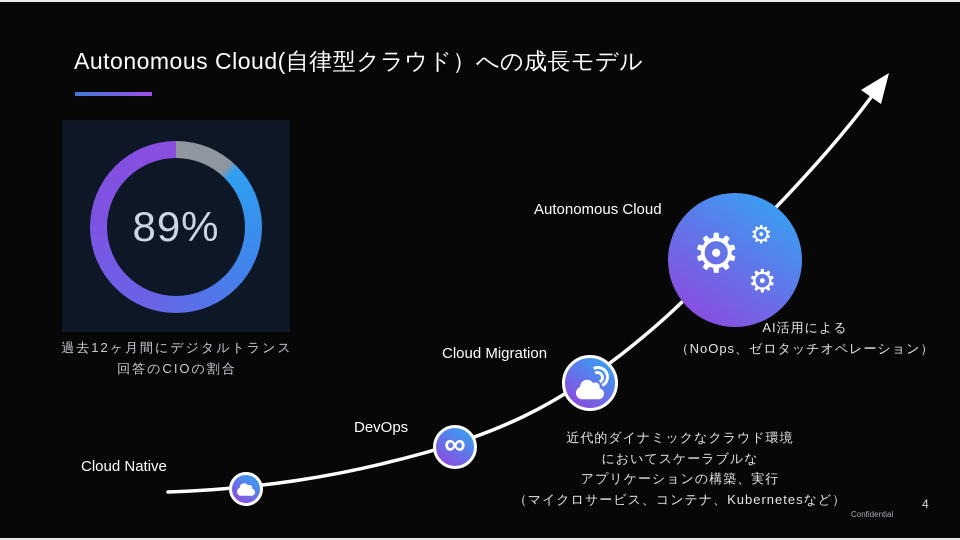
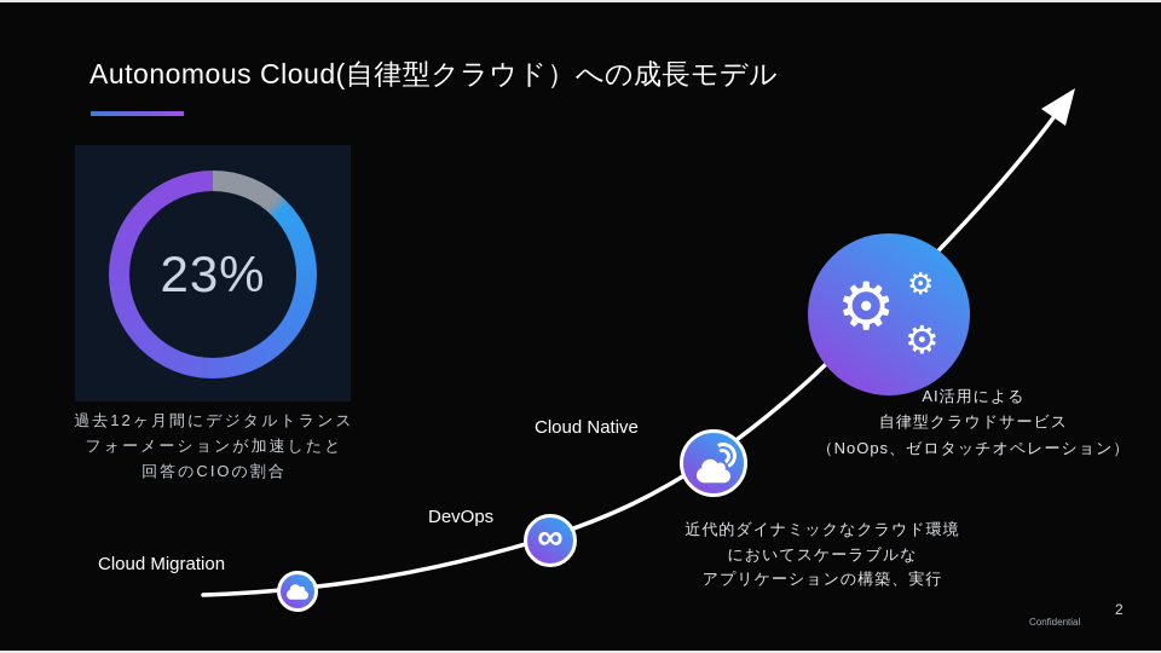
  Autonomous Cloud(自律型クラウド）への成長モデル
- 89%
+ 23%
  過去12ヶ月間にデジタルトランス
+ フォーメーションが加速したと
  回答のCIOの割合
  ∞
  ⚙
  ⚙
  ⚙
- Cloud Native
+ Cloud Migration
  DevOps
- Cloud Migration
+ Cloud Native
- Autonomous Cloud
  AI活用による
+ 自律型クラウドサービス
  （NoOps、ゼロタッチオペレーション）
  近代的ダイナミックなクラウド環境
  においてスケーラブルな
  アプリケーションの構築、実行
- （マイクロサービス、コンテナ、Kubernetesなど）
  Confidential
- 4
+ 2
